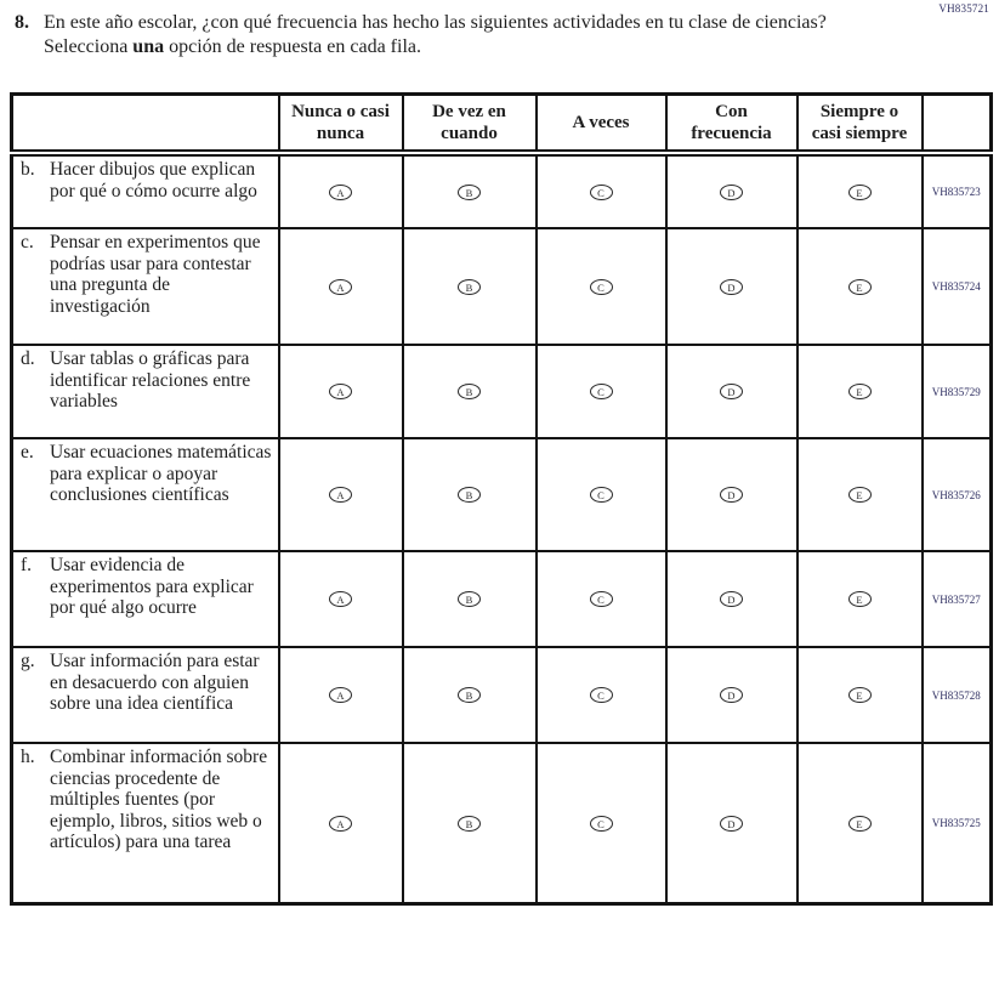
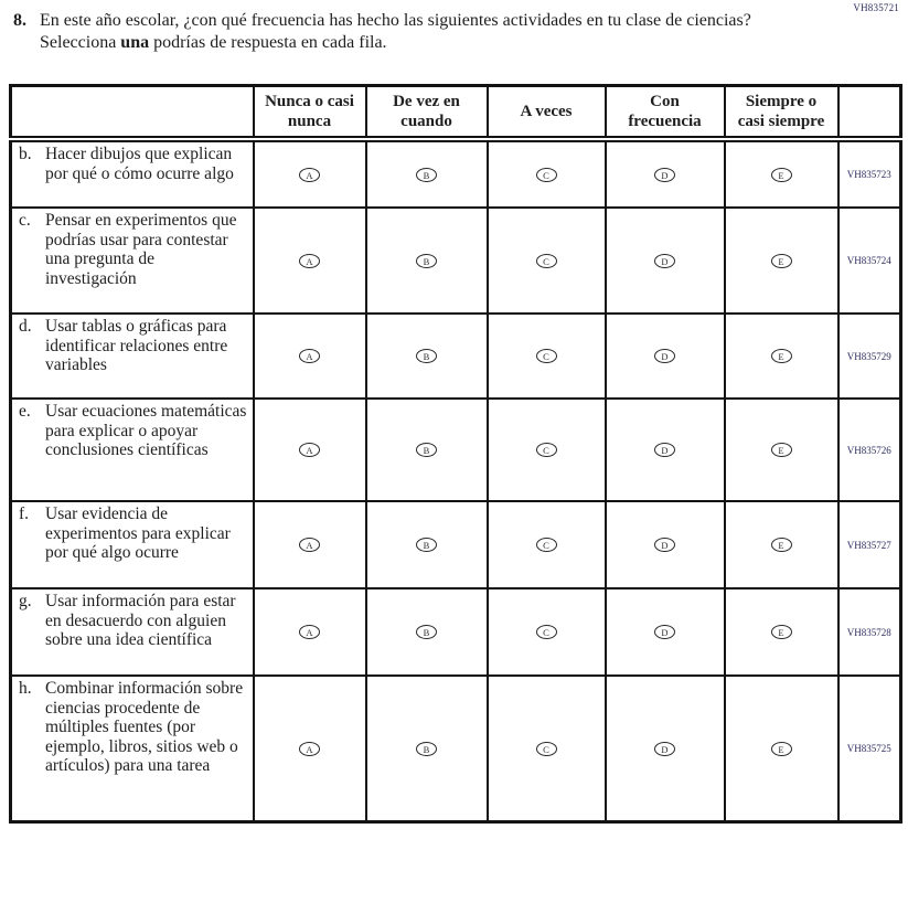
  VH835721
  8.
- En este año escolar, ¿con qué frecuencia has hecho las siguientes actividades en tu clase de ciencias? Selecciona una opción de respuesta en cada fila.
+ En este año escolar, ¿con qué frecuencia has hecho las siguientes actividades en tu clase de ciencias? Selecciona una podrías de respuesta en cada fila.
  	Nunca o casi nunca	De vez en cuando	A veces	Con frecuencia	Siempre o casi siempre
  b. Hacer dibujos que explican por qué o cómo ocurre algo	A	B	C	D	E	VH835723
  c. Pensar en experimentos que podrías usar para contestar una pregunta de investigación	A	B	C	D	E	VH835724
  d. Usar tablas o gráficas para identificar relaciones entre variables	A	B	C	D	E	VH835729
  e. Usar ecuaciones matemáticas para explicar o apoyar conclusiones científicas	A	B	C	D	E	VH835726
  f. Usar evidencia de experimentos para explicar por qué algo ocurre	A	B	C	D	E	VH835727
  g. Usar información para estar en desacuerdo con alguien sobre una idea científica	A	B	C	D	E	VH835728
  h. Combinar información sobre ciencias procedente de múltiples fuentes (por ejemplo, libros, sitios web o artículos) para una tarea	A	B	C	D	E	VH835725
